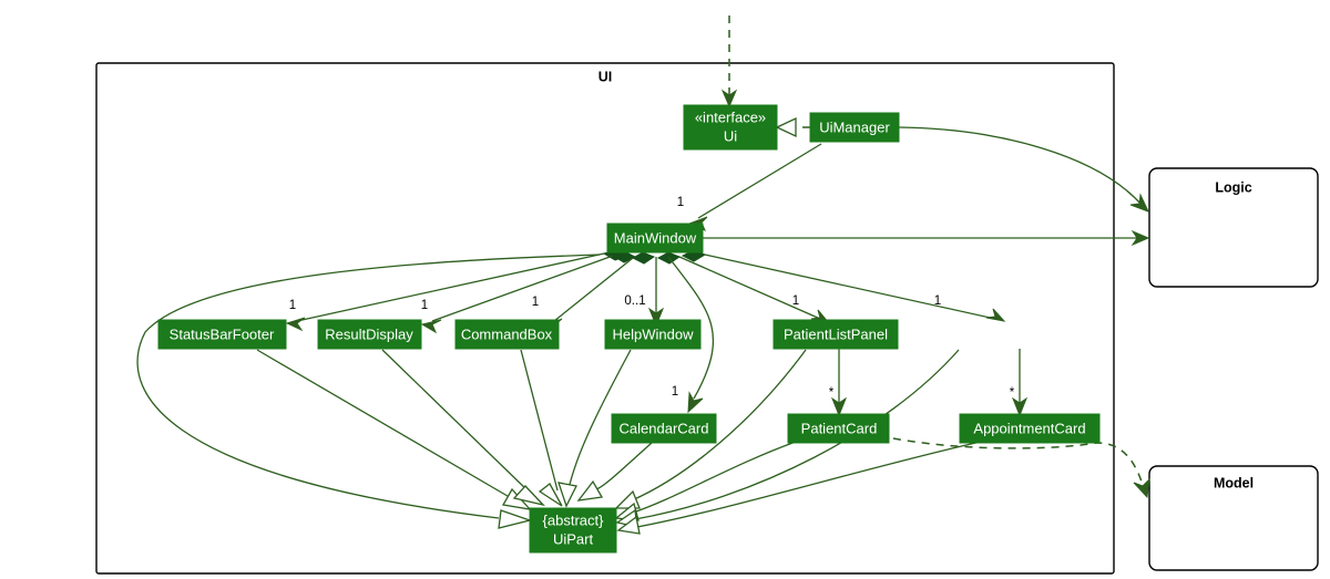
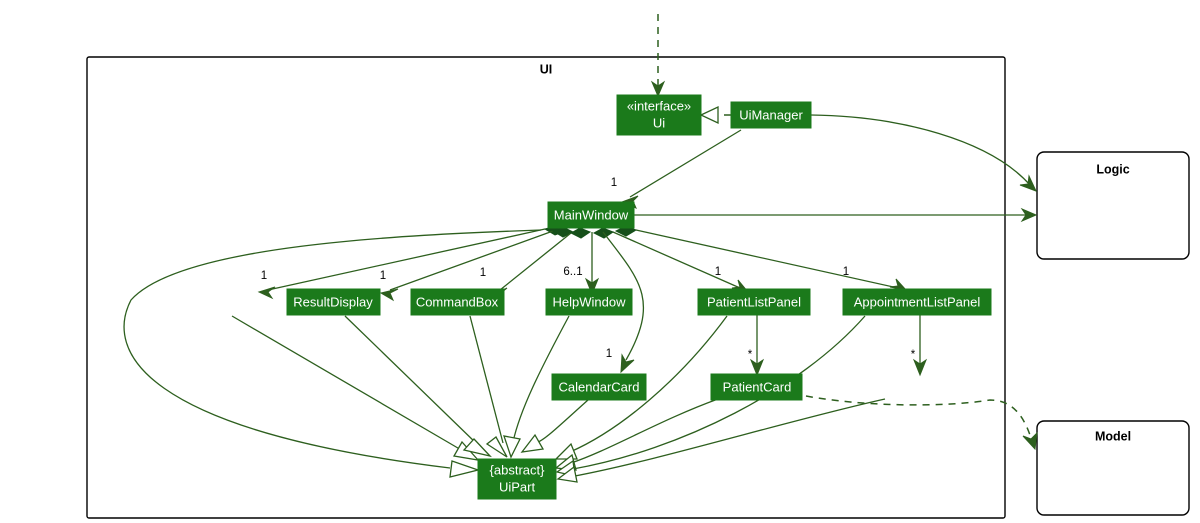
  UI
  Logic
  Model
  1
  1
  1
  1
- 0..1
+ 6..1
  1
  1
  1
  *
  *
  «interface»
  Ui
  UiManager
  MainWindow
- StatusBarFooter
  ResultDisplay
  CommandBox
  HelpWindow
  PatientListPanel
+ AppointmentListPanel
  CalendarCard
  PatientCard
- AppointmentCard
  {abstract}
  UiPart
